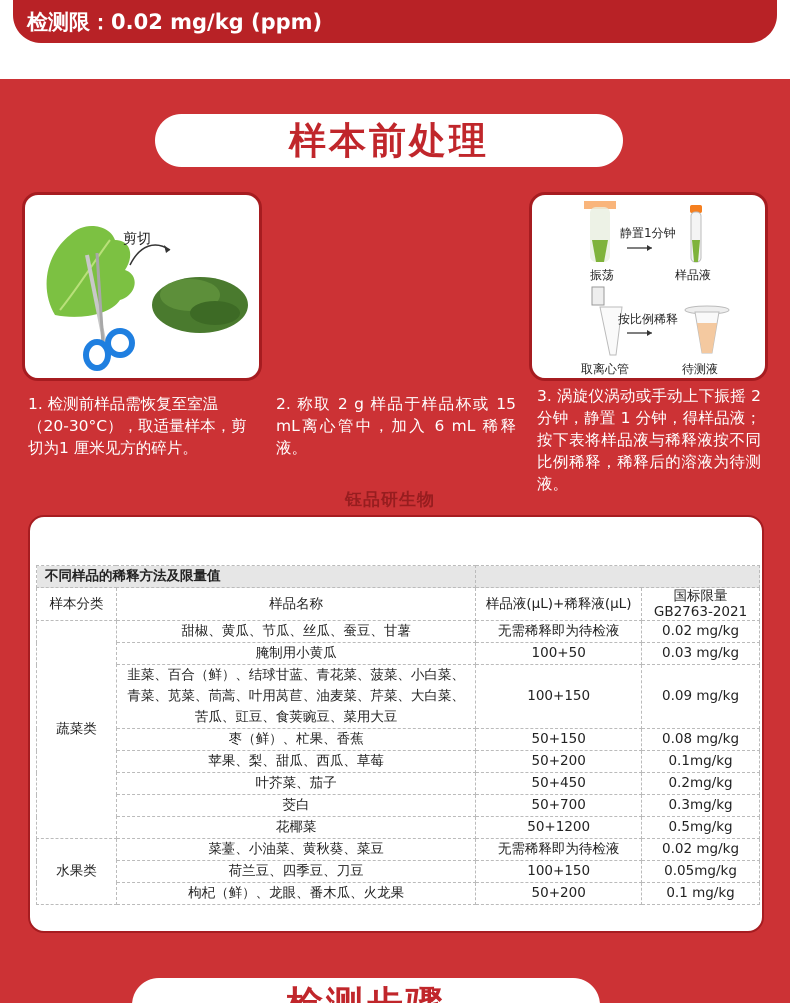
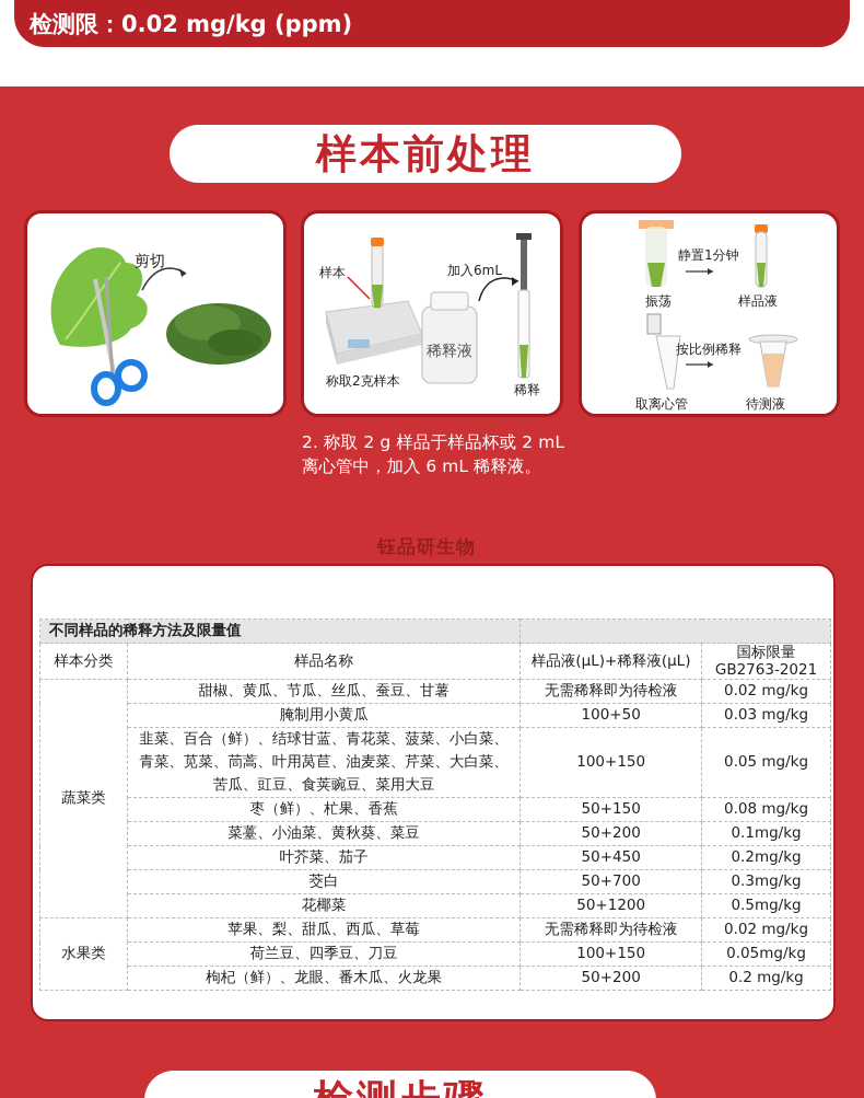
  检测限：0.02 mg/kg (ppm)
  样本前处理
  剪切
+ 样本
+ 加入6mL
+ 称取2克样本
+ 稀释液
+ 稀释
  静置1分钟
  振荡
  样品液
  按比例稀释
  取离心管
  待测液
- 1. 检测前样品需恢复至室温（20-30°C），取适量样本，剪切为1 厘米见方的碎片。
- 2. 称取 2 g 样品于样品杯或 15 mL离心管中，加入 6 mL 稀释液。
+ 2. 称取 2 g 样品于样品杯或 2 mL离心管中，加入 6 mL 稀释液。
- 3. 涡旋仪涡动或手动上下振摇 2 分钟，静置 1 分钟，得样品液；按下表将样品液与稀释液按不同比例稀释，稀释后的溶液为待测液。
  钰品研生物
  不同样品的稀释方法及限量值
  样本分类	样品名称	样品液(μL)+稀释液(μL)	国标限量GB2763-2021
  蔬菜类	甜椒、黄瓜、节瓜、丝瓜、蚕豆、甘薯	无需稀释即为待检液	0.02 mg/kg
  腌制用小黄瓜	100+50	0.03 mg/kg
- 韭菜、百合（鲜）、结球甘蓝、青花菜、菠菜、小白菜、青菜、苋菜、茼蒿、叶用莴苣、油麦菜、芹菜、大白菜、苦瓜、豇豆、食荚豌豆、菜用大豆	100+150	0.09 mg/kg
+ 韭菜、百合（鲜）、结球甘蓝、青花菜、菠菜、小白菜、青菜、苋菜、茼蒿、叶用莴苣、油麦菜、芹菜、大白菜、苦瓜、豇豆、食荚豌豆、菜用大豆	100+150	0.05 mg/kg
  枣（鲜）、杧果、香蕉	50+150	0.08 mg/kg
- 苹果、梨、甜瓜、西瓜、草莓	50+200	0.1mg/kg
+ 菜薹、小油菜、黄秋葵、菜豆	50+200	0.1mg/kg
  叶芥菜、茄子	50+450	0.2mg/kg
  茭白	50+700	0.3mg/kg
  花椰菜	50+1200	0.5mg/kg
- 水果类	菜薹、小油菜、黄秋葵、菜豆	无需稀释即为待检液	0.02 mg/kg
+ 水果类	苹果、梨、甜瓜、西瓜、草莓	无需稀释即为待检液	0.02 mg/kg
  荷兰豆、四季豆、刀豆	100+150	0.05mg/kg
- 枸杞（鲜）、龙眼、番木瓜、火龙果	50+200	0.1 mg/kg
+ 枸杞（鲜）、龙眼、番木瓜、火龙果	50+200	0.2 mg/kg
